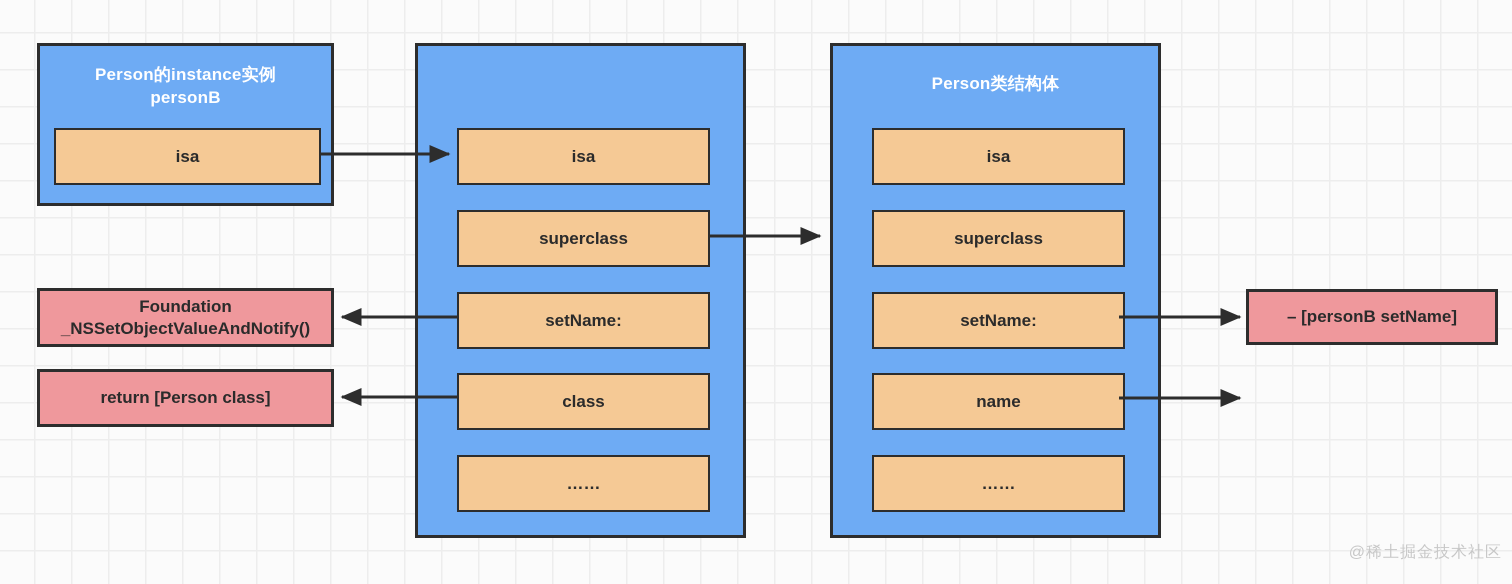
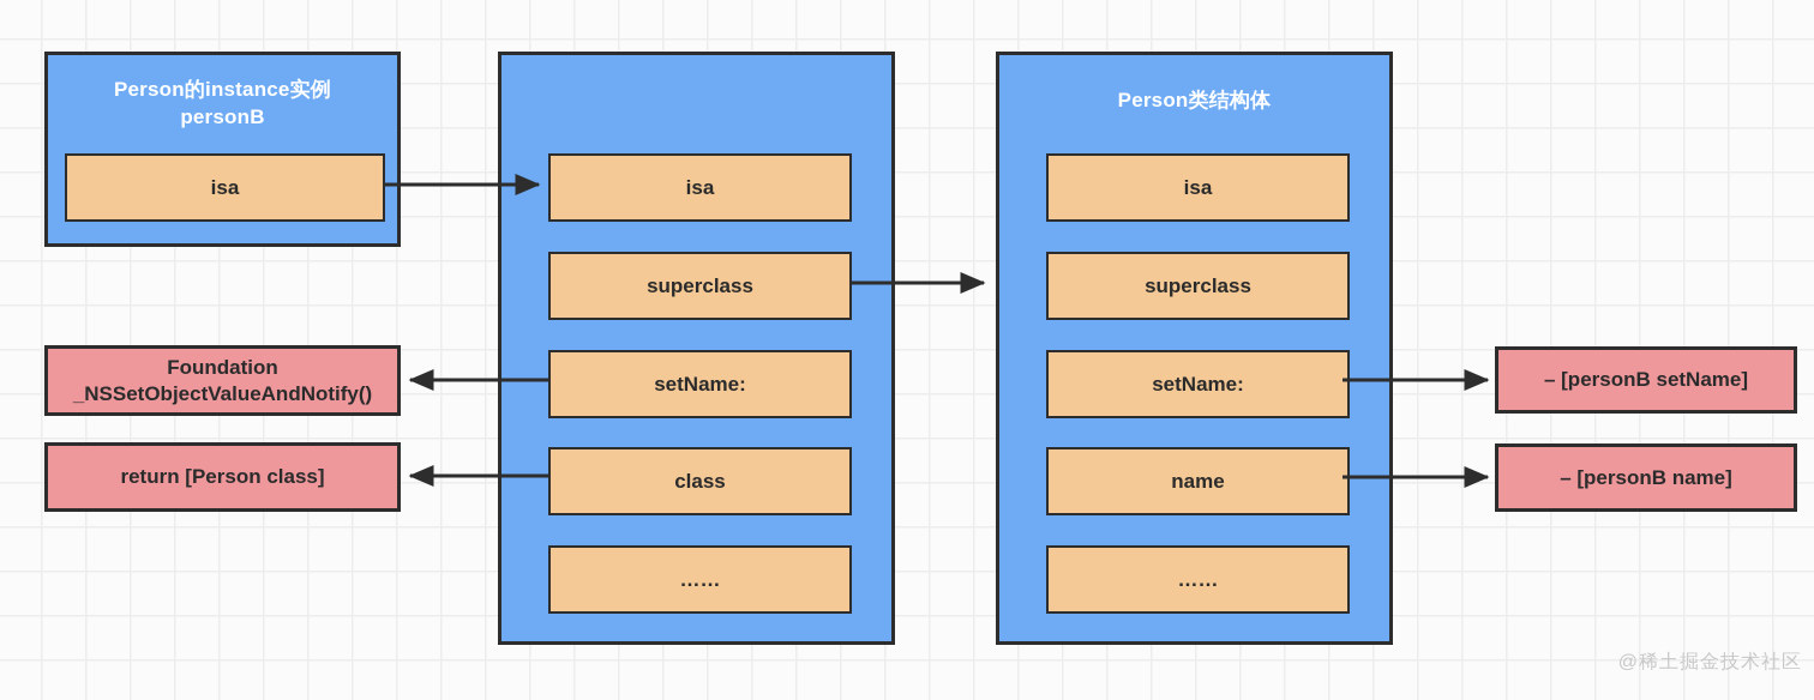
  Person的instance实例
  personB
  isa
  isa
  superclass
  setName:
  class
  ……
  Person类结构体
  isa
  superclass
  setName:
  name
  ……
  Foundation
  _NSSetObjectValueAndNotify()
  return [Person class]
  – [personB setName]
+ – [personB name]
  @稀土掘金技术社区
